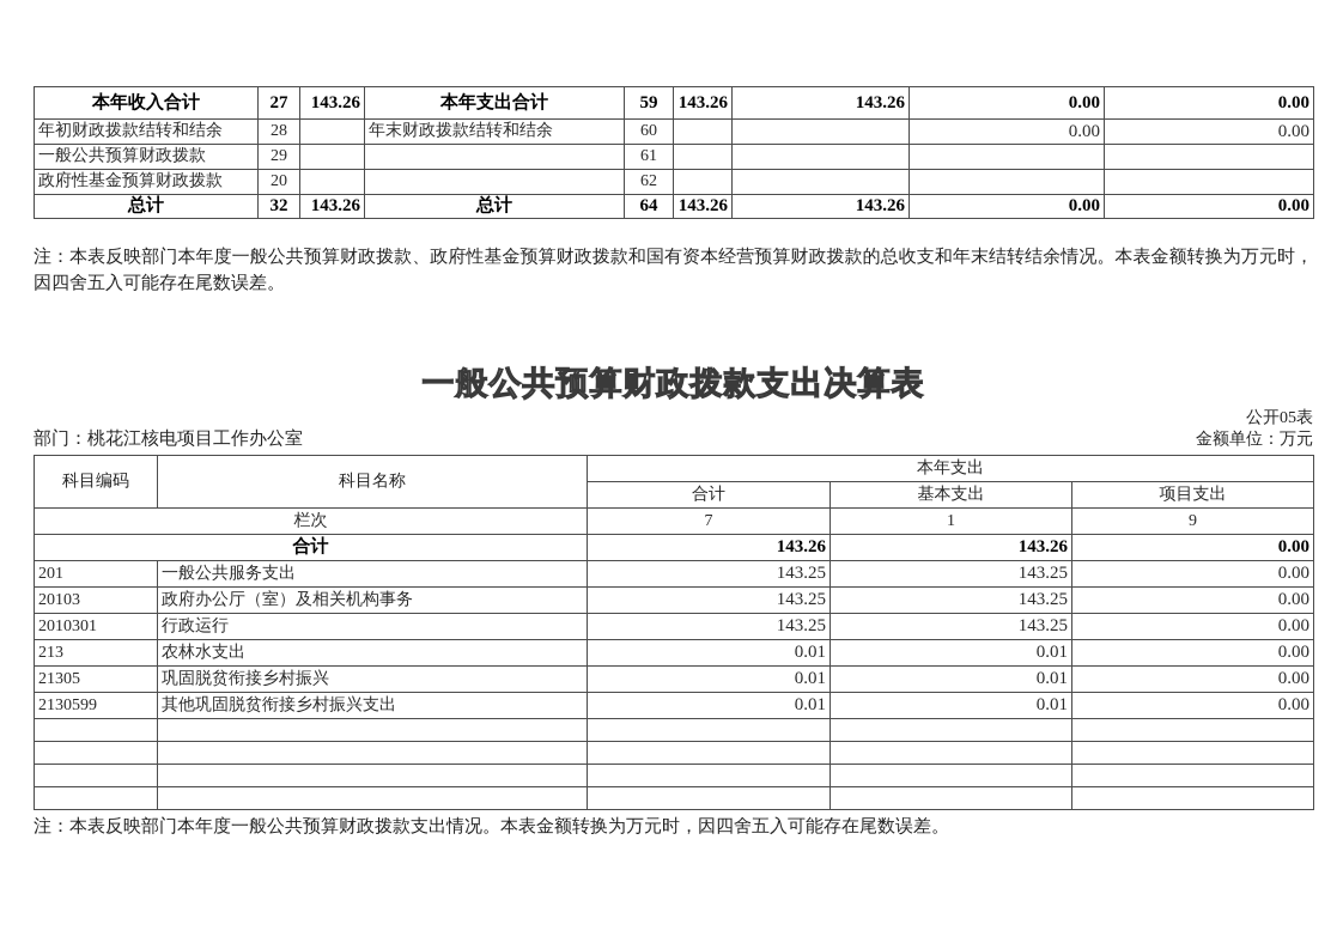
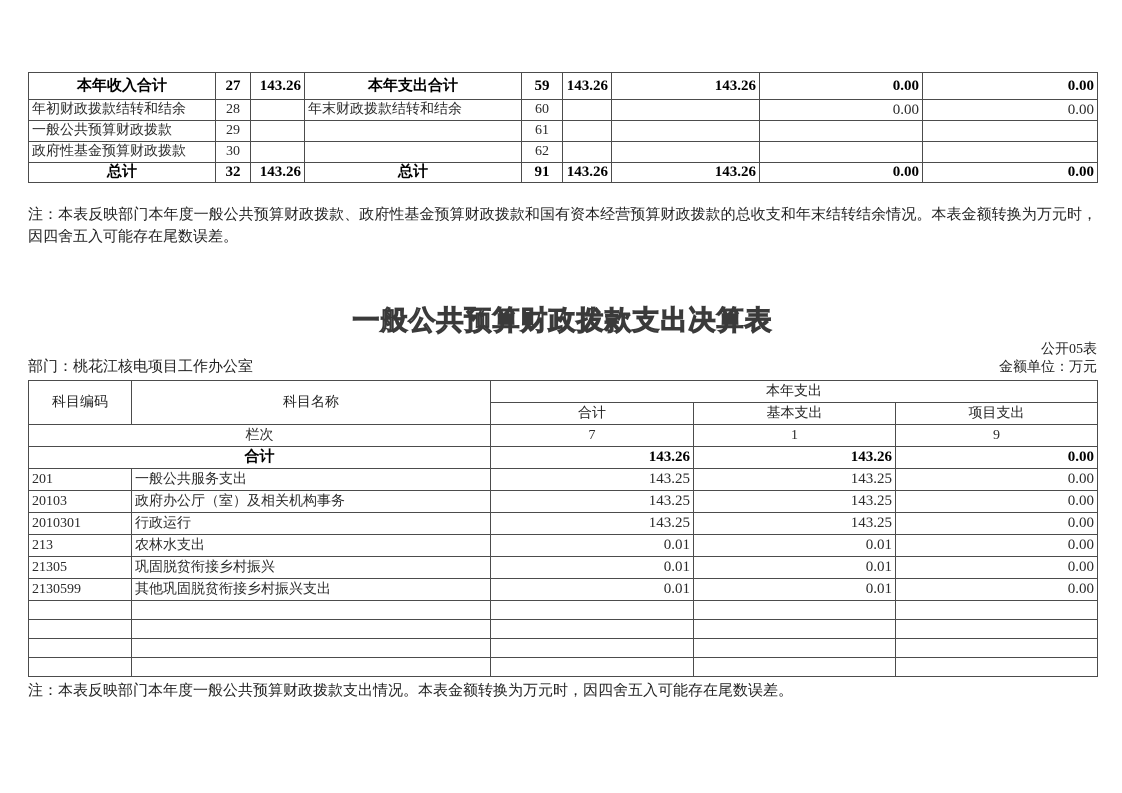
  本年收入合计	27	143.26	本年支出合计	59	143.26	143.26	0.00	0.00
  年初财政拨款结转和结余	28		年末财政拨款结转和结余	60			0.00	0.00
  一般公共预算财政拨款	29			61
- 政府性基金预算财政拨款	20			62
+ 政府性基金预算财政拨款	30			62
- 总计	32	143.26	总计	64	143.26	143.26	0.00	0.00
+ 总计	32	143.26	总计	91	143.26	143.26	0.00	0.00
  注：本表反映部门本年度一般公共预算财政拨款、政府性基金预算财政拨款和国有资本经营预算财政拨款的总收支和年末结转结余情况。本表金额转换为万元时，因四舍五入可能存在尾数误差。
  一般公共预算财政拨款支出决算表
  公开05表
  部门：桃花江核电项目工作办公室
  金额单位：万元
  科目编码	科目名称	本年支出
  合计	基本支出	项目支出
  栏次	7	1	9
  合计	143.26	143.26	0.00
  201	一般公共服务支出	143.25	143.25	0.00
  20103	政府办公厅（室）及相关机构事务	143.25	143.25	0.00
  2010301	行政运行	143.25	143.25	0.00
  213	农林水支出	0.01	0.01	0.00
  21305	巩固脱贫衔接乡村振兴	0.01	0.01	0.00
  2130599	其他巩固脱贫衔接乡村振兴支出	0.01	0.01	0.00
  注：本表反映部门本年度一般公共预算财政拨款支出情况。本表金额转换为万元时，因四舍五入可能存在尾数误差。
